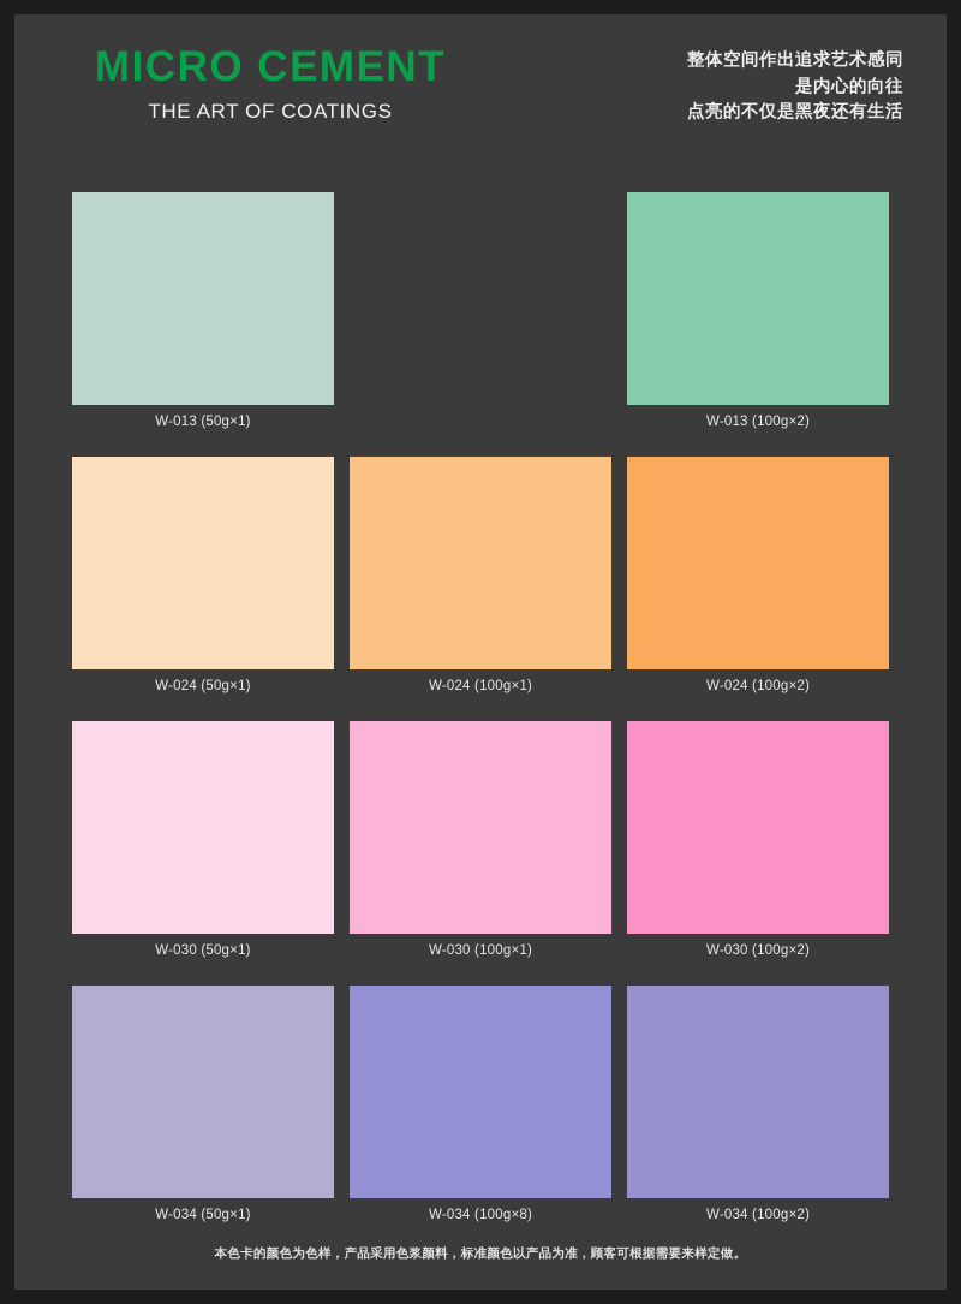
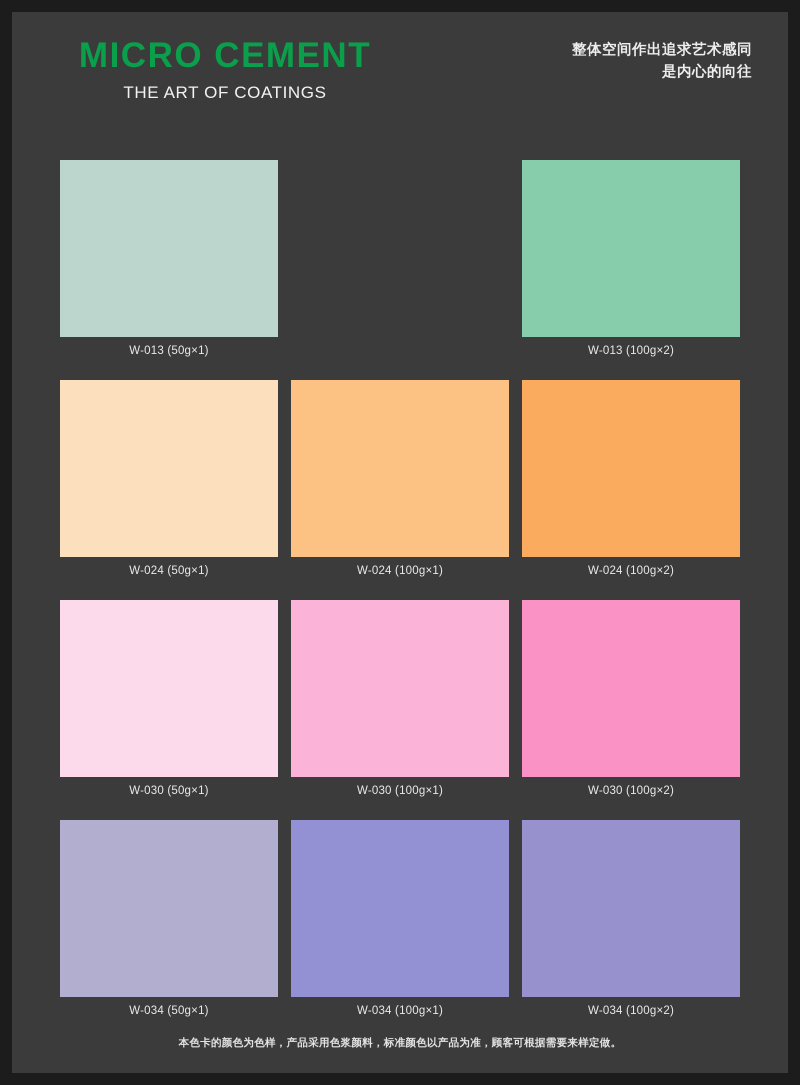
  MICRO CEMENT
  THE ART OF COATINGS
  整体空间作出追求艺术感同
  是内心的向往
- 点亮的不仅是黑夜还有生活
  W-013 (50g×1)
  W-013 (100g×2)
  W-024 (50g×1)
  W-024 (100g×1)
  W-024 (100g×2)
  W-030 (50g×1)
  W-030 (100g×1)
  W-030 (100g×2)
  W-034 (50g×1)
- W-034 (100g×8)
+ W-034 (100g×1)
  W-034 (100g×2)
  本色卡的颜色为色样，产品采用色浆颜料，标准颜色以产品为准，顾客可根据需要来样定做。
